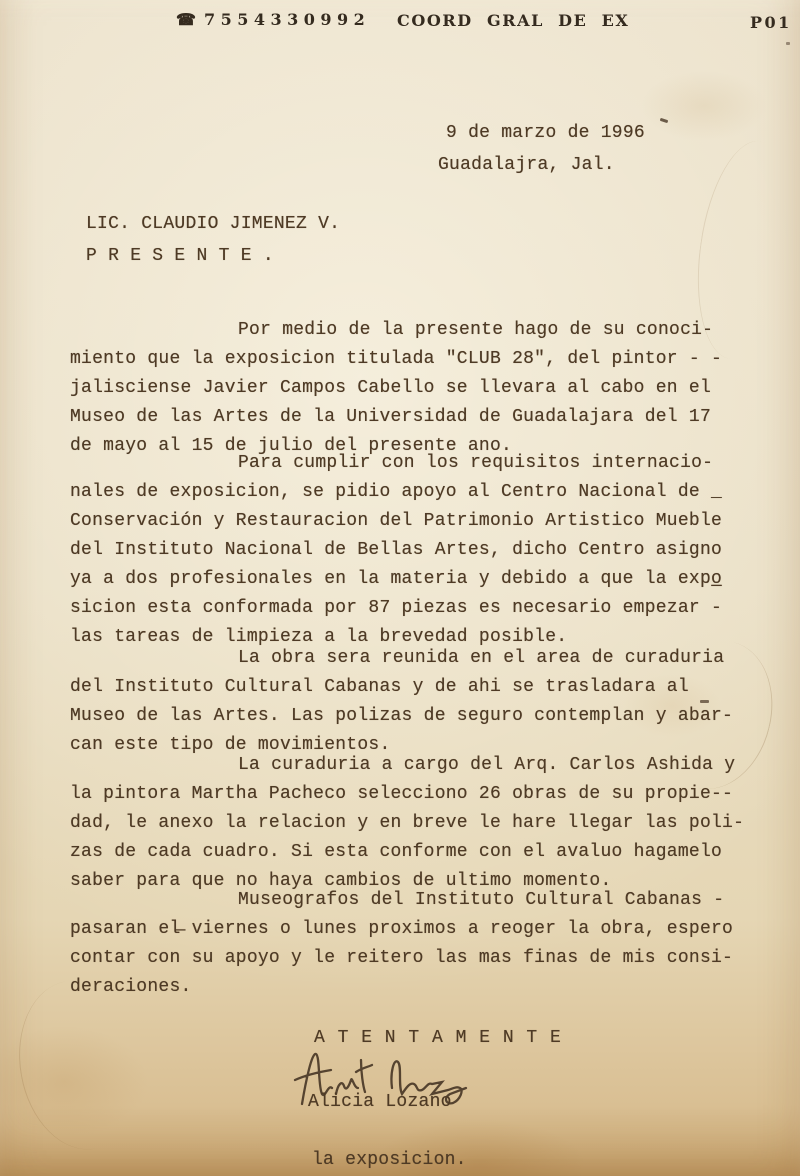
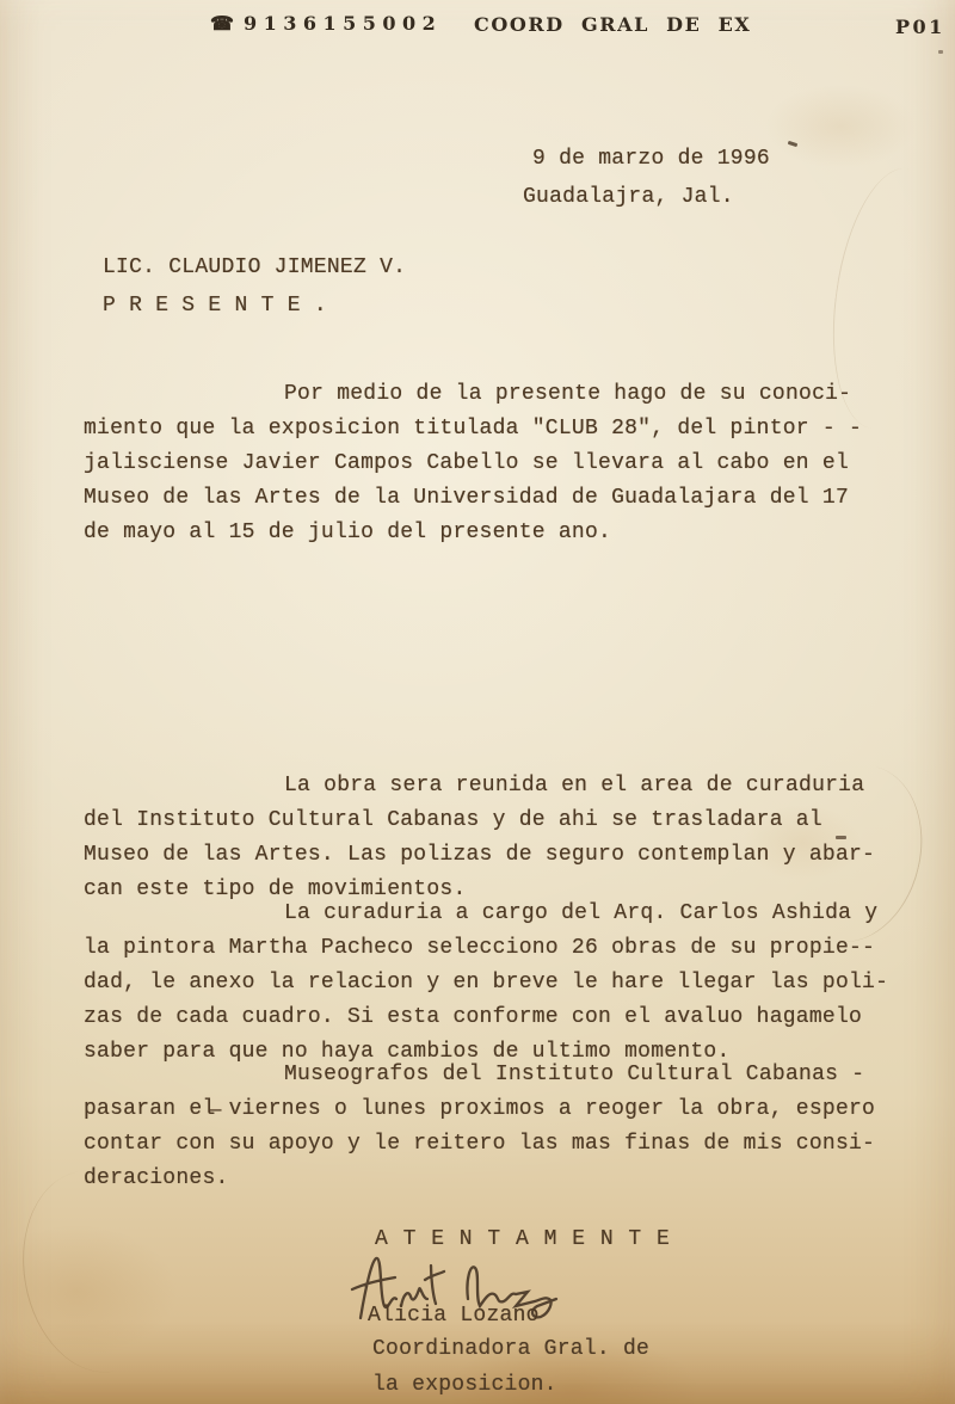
- ☎ 7554330992
+ ☎ 9136155002
  COORD GRAL DE EX
  P01
  9 de marzo de 1996
  Guadalajra, Jal.
  LIC. CLAUDIO JIMENEZ V.
  P R E S E N T E .
  Por medio de la presente hago de su conoci-
  miento que la exposicion titulada "CLUB 28", del pintor - -
  jalisciense Javier Campos Cabello se llevara al cabo en el
  Museo de las Artes de la Universidad de Guadalajara del 17
  de mayo al 15 de julio del presente ano.
- Para cumplir con los requisitos internacio-
- nales de exposicion, se pidio apoyo al Centro Nacional de _
- Conservación y Restauracion del Patrimonio Artistico Mueble
- del Instituto Nacional de Bellas Artes, dicho Centro asigno
- ya a dos profesionales en la materia y debido a que la expo̲
- sicion esta conformada por 87 piezas es necesario empezar -
- las tareas de limpieza a la brevedad posible.
  La obra sera reunida en el area de curaduria
  del Instituto Cultural Cabanas y de ahi se trasladara al
  Museo de las Artes. Las polizas de seguro contemplan y abar-
  can este tipo de movimientos.
  La curaduria a cargo del Arq. Carlos Ashida y
  la pintora Martha Pacheco selecciono 26 obras de su propie--
  dad, le anexo la relacion y en breve le hare llegar las poli-
  zas de cada cuadro. Si esta conforme con el avaluo hagamelo
  saber para que no haya cambios de ultimo momento.
  Museografos del Instituto Cultural Cabanas -
  pasaran el̶ viernes o lunes proximos a reoger la obra, espero
  contar con su apoyo y le reitero las mas finas de mis consi-
  deraciones.
  A T E N T A M E N T E
  Alicia Lozano
+ Coordinadora Gral. de
  la exposicion.
